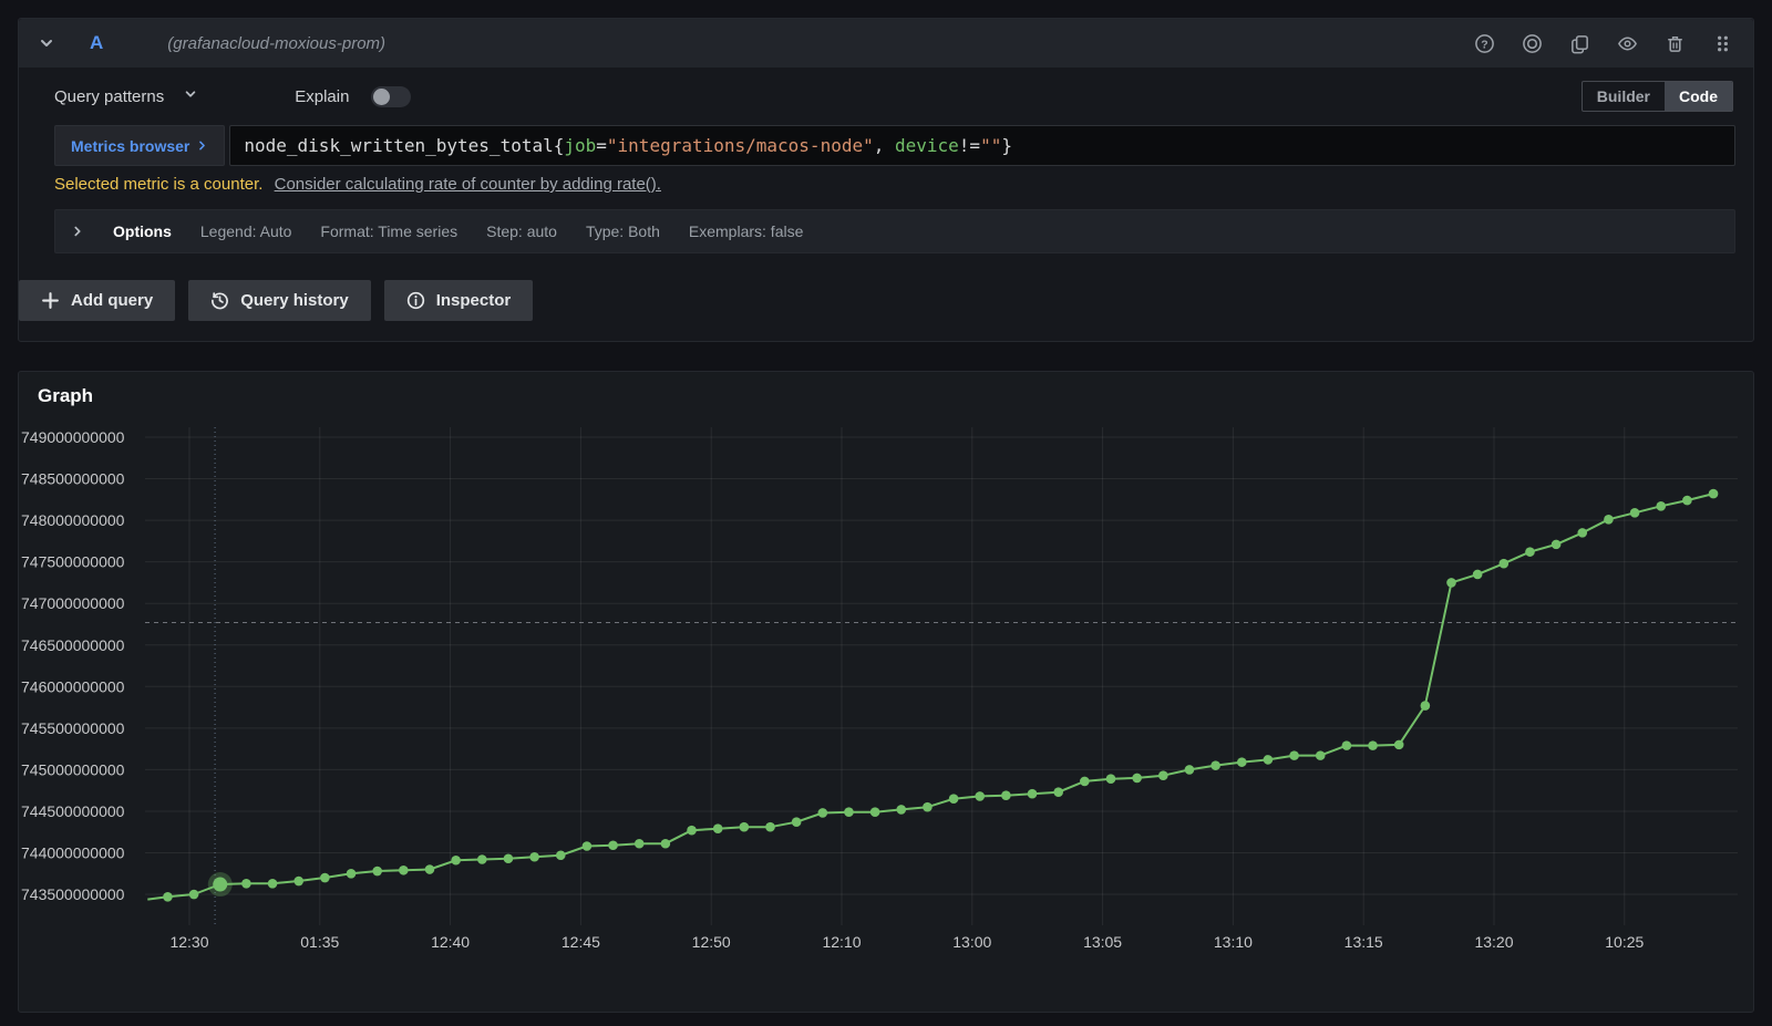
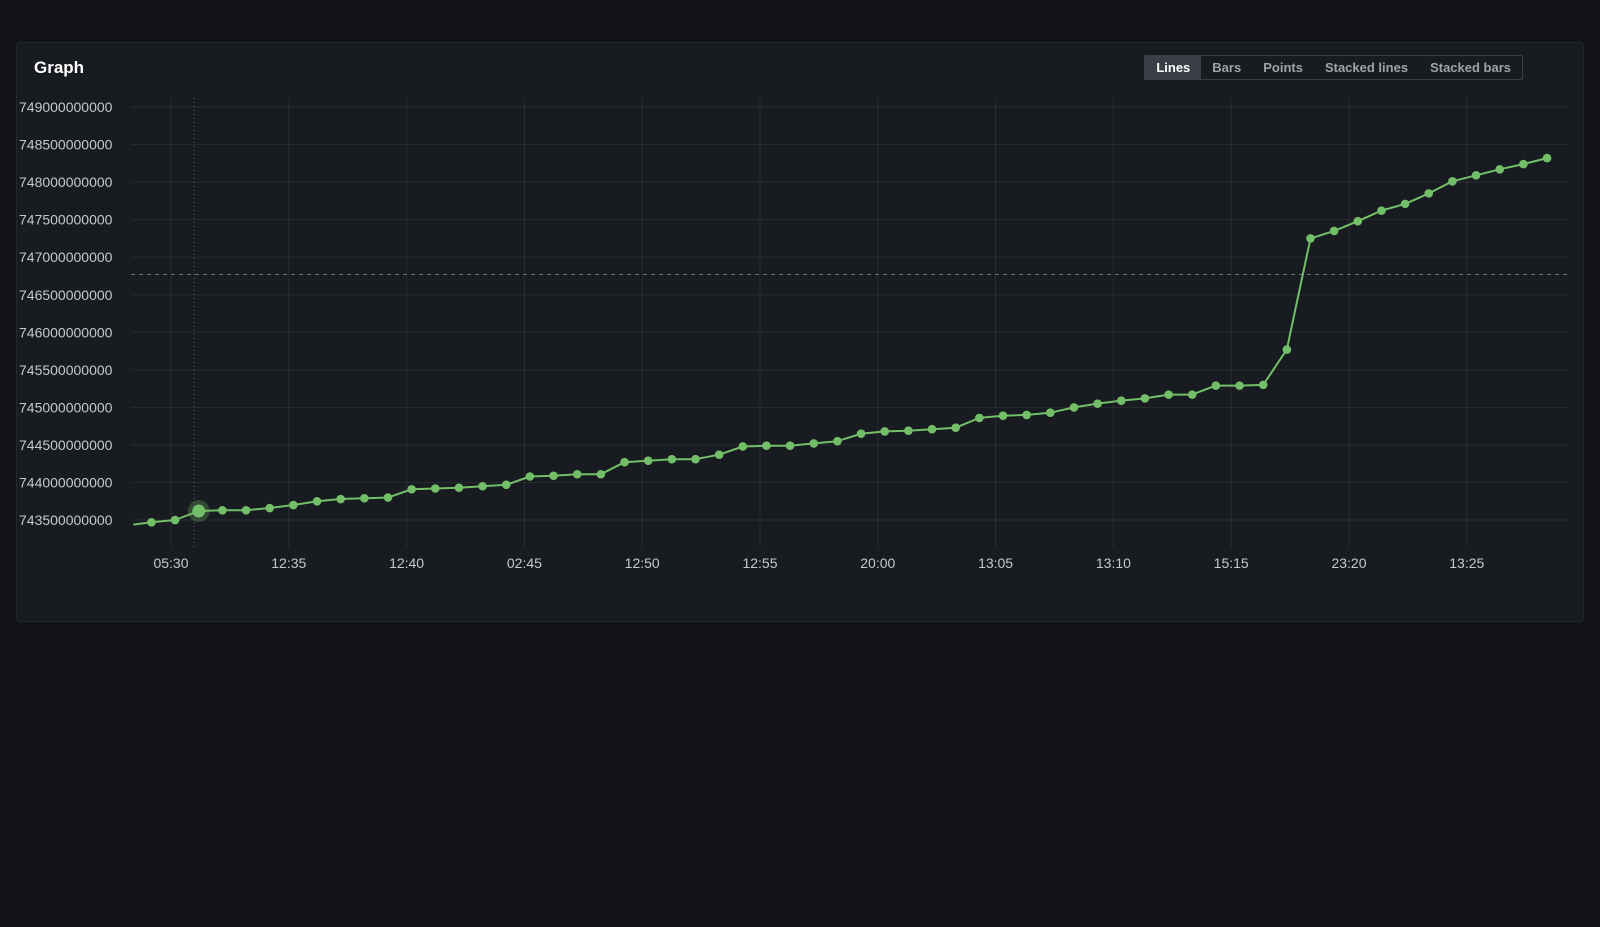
- A
- (grafanacloud-moxious-prom)
- ?
- Query patterns
- Explain
- Builder
- Code
- Metrics browser
- node_disk_written_bytes_total{job="integrations/macos-node", device!=""}
- Selected metric is a counter. Consider calculating rate of counter by adding rate().
- Options
- Legend: Auto
- Format: Time series
- Step: auto
- Type: Both
- Exemplars: false
- Add query
- Query history
- Inspector
  Graph
+ Lines
+ Bars
+ Points
+ Stacked lines
+ Stacked bars
  749000000000
  748500000000
  748000000000
  747500000000
  747000000000
  746500000000
  746000000000
  745500000000
  745000000000
  744500000000
  744000000000
  743500000000
- 12:30
+ 05:30
- 01:35
+ 12:35
  12:40
- 12:45
+ 02:45
  12:50
- 12:10
+ 12:55
- 13:00
+ 20:00
  13:05
  13:10
- 13:15
+ 15:15
- 13:20
+ 23:20
- 10:25
+ 13:25
